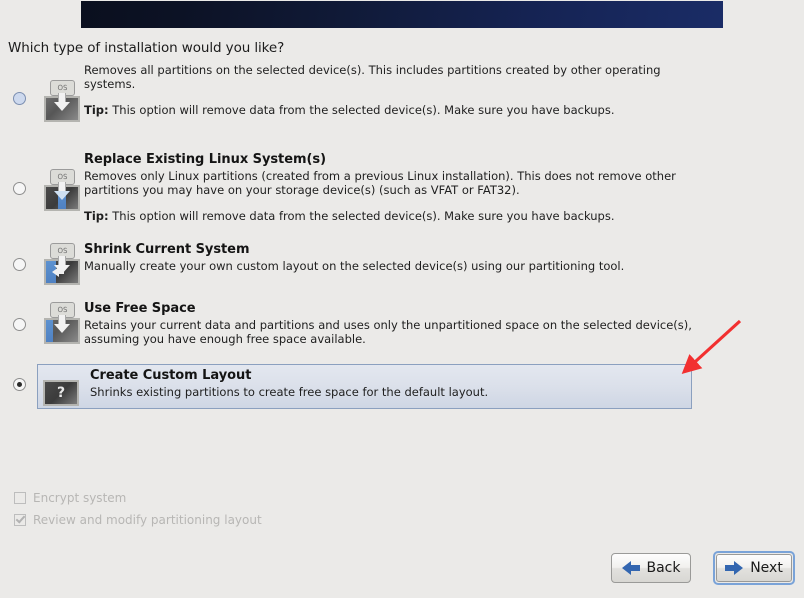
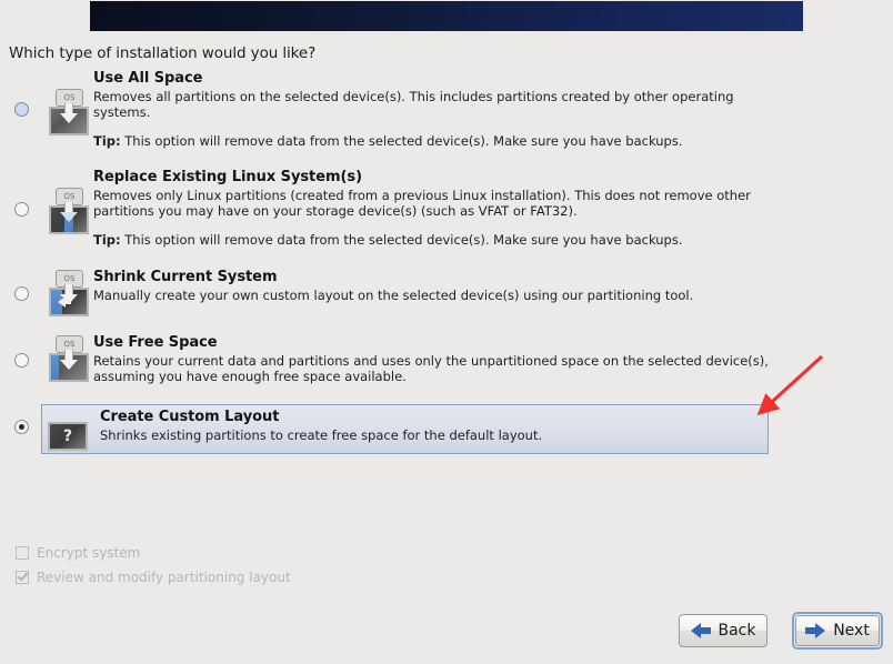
  Which type of installation would you like?
  OS
+ Use All Space
  Removes all partitions on the selected device(s). This includes partitions created by other operating systems.
  Tip: This option will remove data from the selected device(s). Make sure you have backups.
  OS
  Replace Existing Linux System(s)
  Removes only Linux partitions (created from a previous Linux installation). This does not remove other partitions you may have on your storage device(s) (such as VFAT or FAT32).
  Tip: This option will remove data from the selected device(s). Make sure you have backups.
  OS
  Shrink Current System
  Manually create your own custom layout on the selected device(s) using our partitioning tool.
  OS
  Use Free Space
  Retains your current data and partitions and uses only the unpartitioned space on the selected device(s), assuming you have enough free space available.
  ?
  Create Custom Layout
  Shrinks existing partitions to create free space for the default layout.
  Encrypt system
  Review and modify partitioning layout
  Back
  Next
